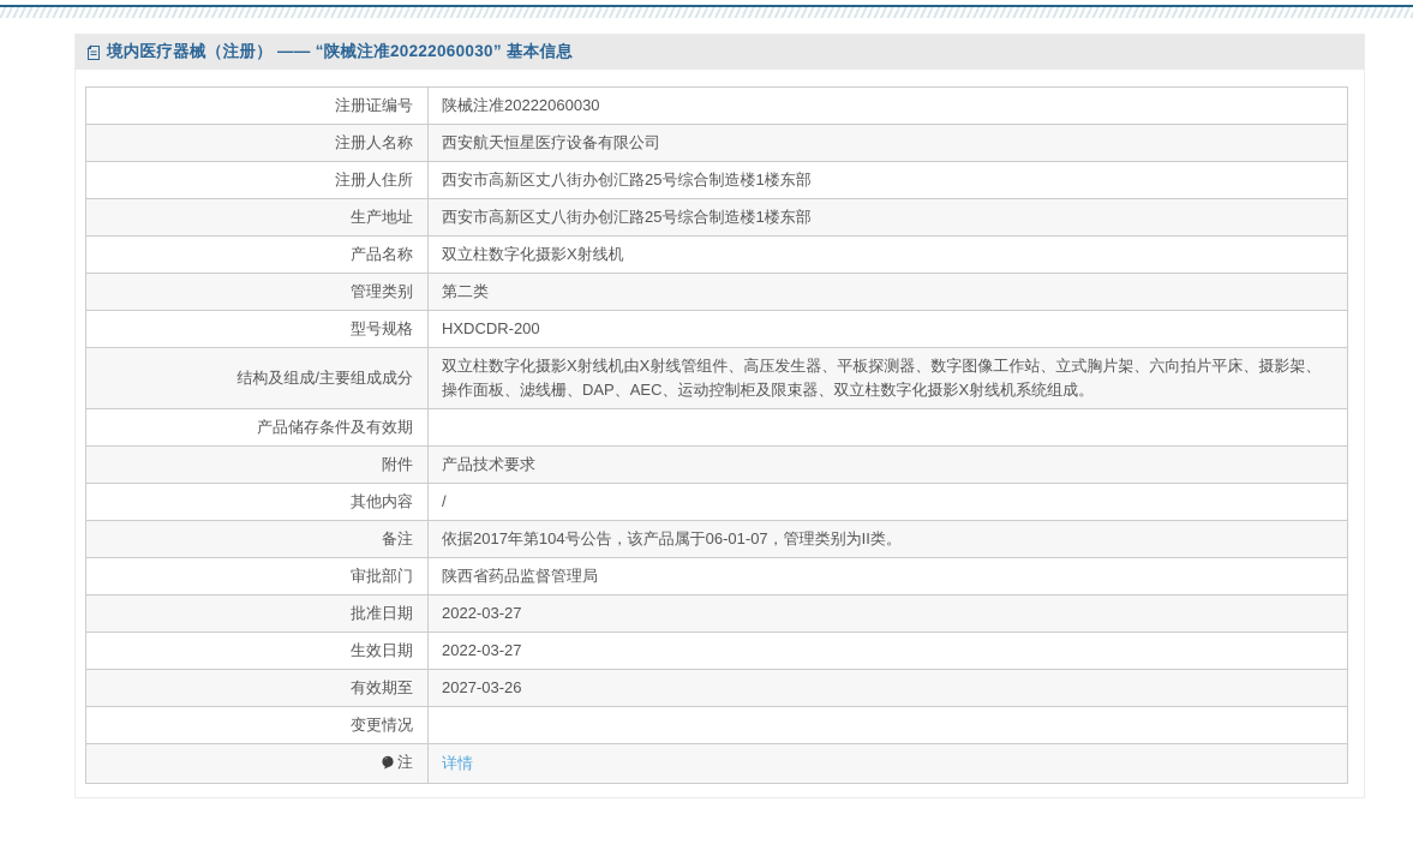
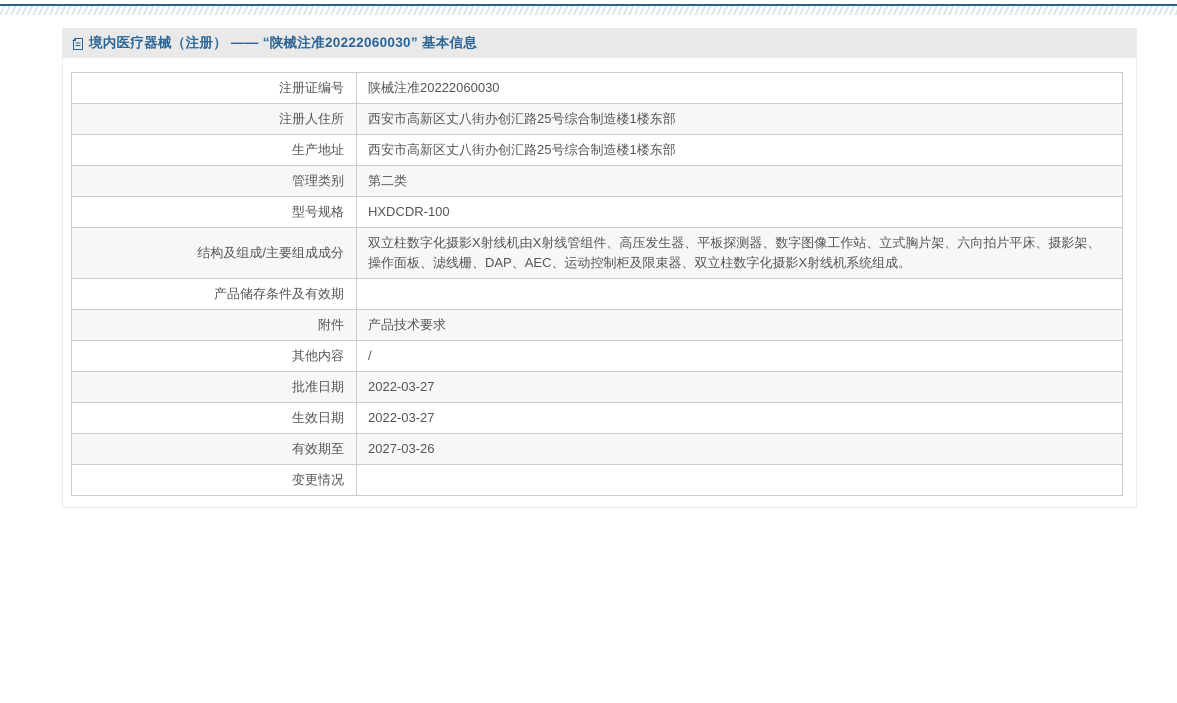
  境内医疗器械（注册） —— “陕械注准20222060030” 基本信息
  注册证编号	陕械注准20222060030
- 注册人名称	西安航天恒星医疗设备有限公司
  注册人住所	西安市高新区丈八街办创汇路25号综合制造楼1楼东部
  生产地址	西安市高新区丈八街办创汇路25号综合制造楼1楼东部
- 产品名称	双立柱数字化摄影X射线机
  管理类别	第二类
- 型号规格	HXDCDR-200
+ 型号规格	HXDCDR-100
  结构及组成/主要组成成分	双立柱数字化摄影X射线机由X射线管组件、高压发生器、平板探测器、数字图像工作站、立式胸片架、六向拍片平床、摄影架、操作面板、滤线栅、DAP、AEC、运动控制柜及限束器、双立柱数字化摄影X射线机系统组成。
  产品储存条件及有效期
  附件	产品技术要求
  其他内容	/
- 备注	依据2017年第104号公告，该产品属于06-01-07，管理类别为II类。
- 审批部门	陕西省药品监督管理局
  批准日期	2022-03-27
  生效日期	2022-03-27
  有效期至	2027-03-26
  变更情况
- 注	详情
